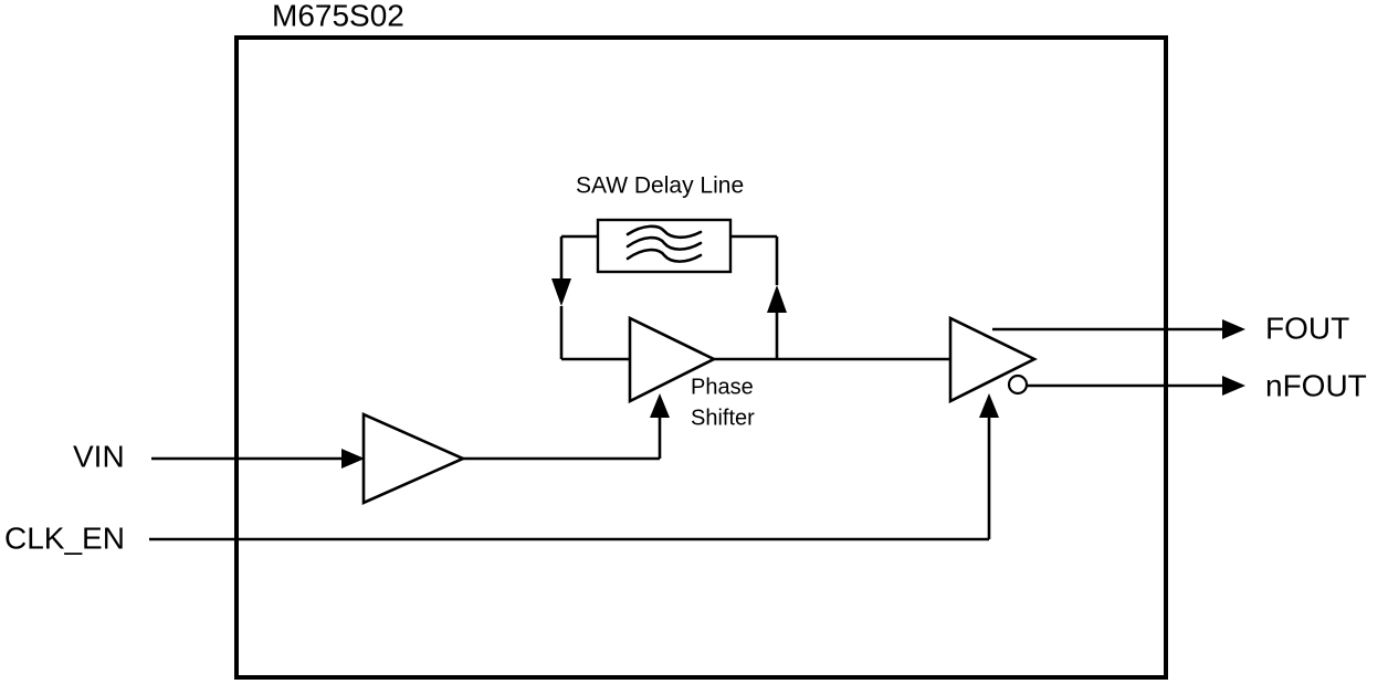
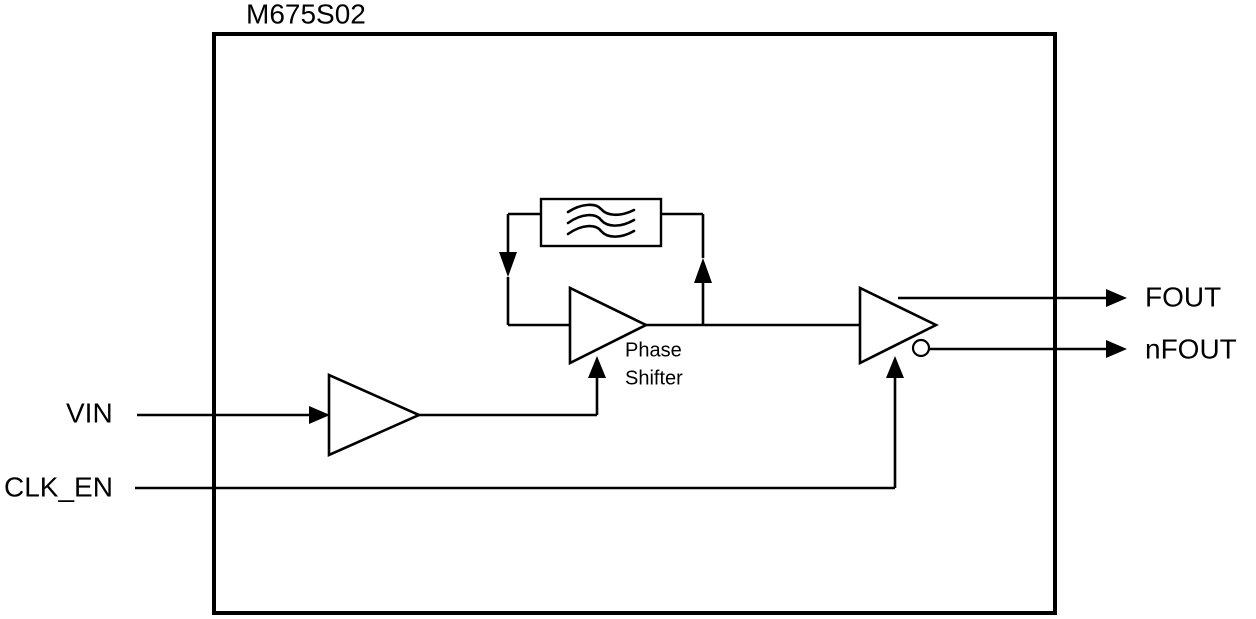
  M675S02
  Phase
  Shifter
- SAW Delay Line
  FOUT
  nFOUT
  VIN
  CLK_EN
